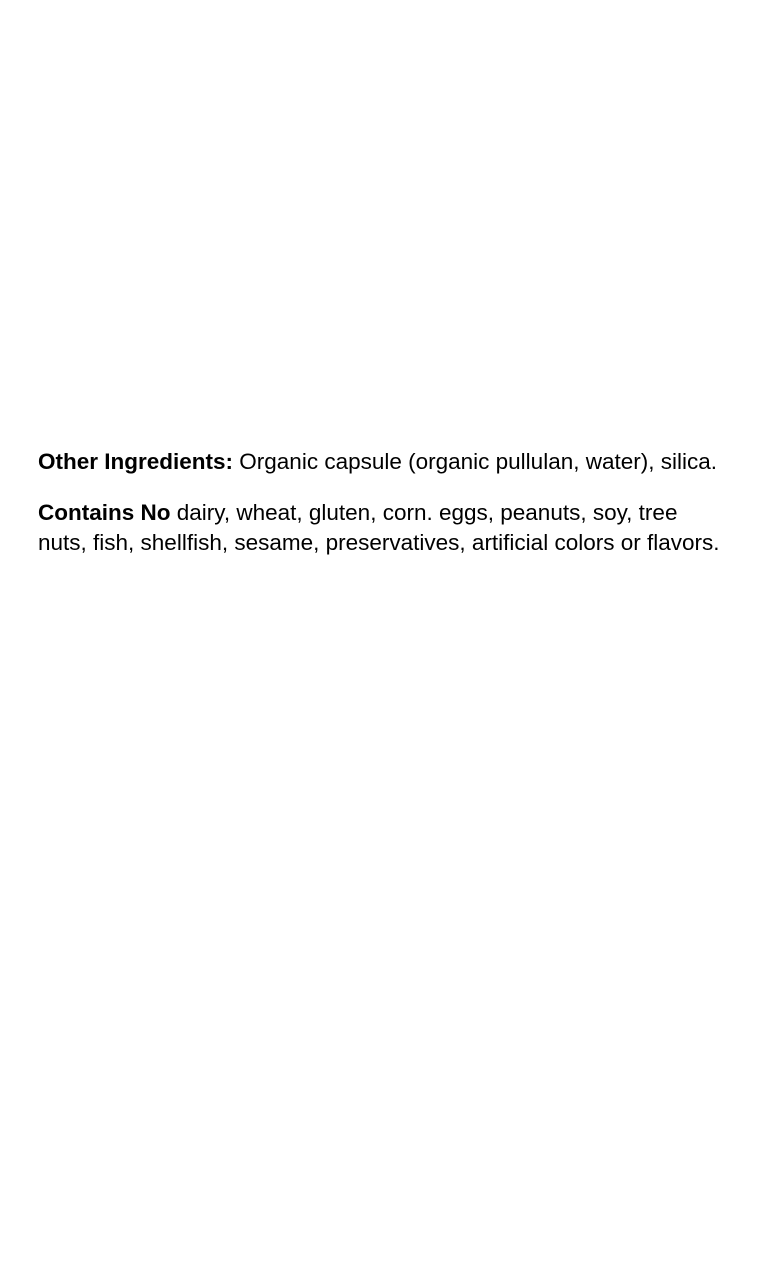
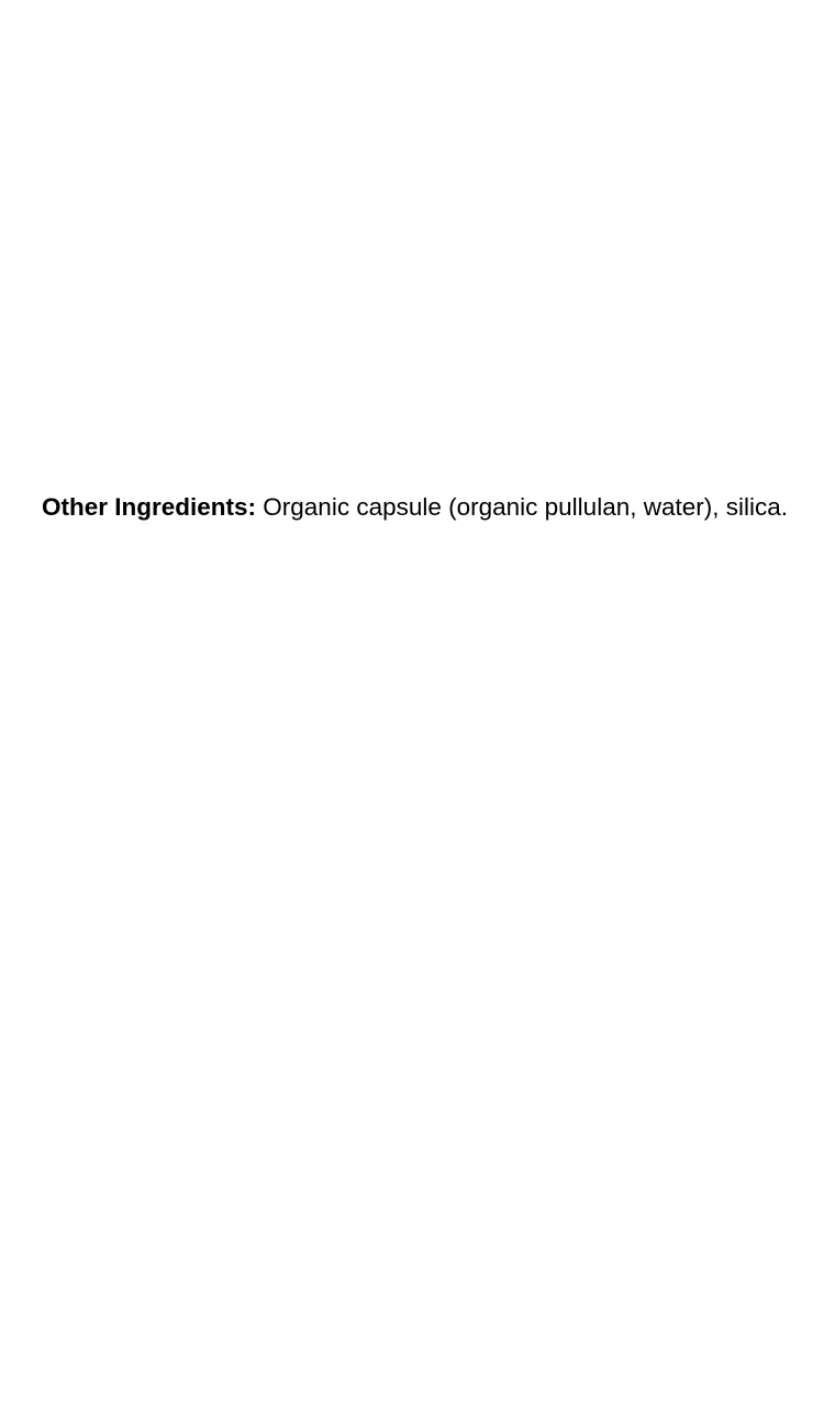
  Other Ingredients: Organic capsule (organic pullulan, water), silica.
- Contains No dairy, wheat, gluten, corn. eggs, peanuts, soy, tree nuts, fish, shellfish, sesame, preservatives, artificial colors or flavors.
